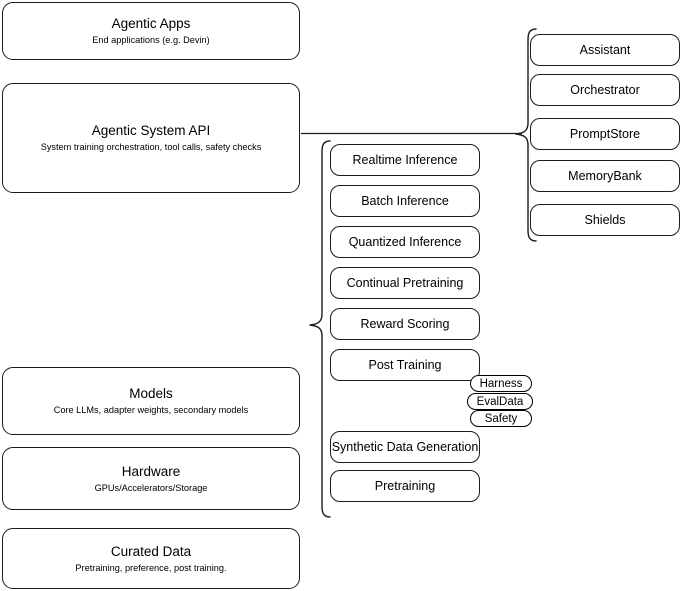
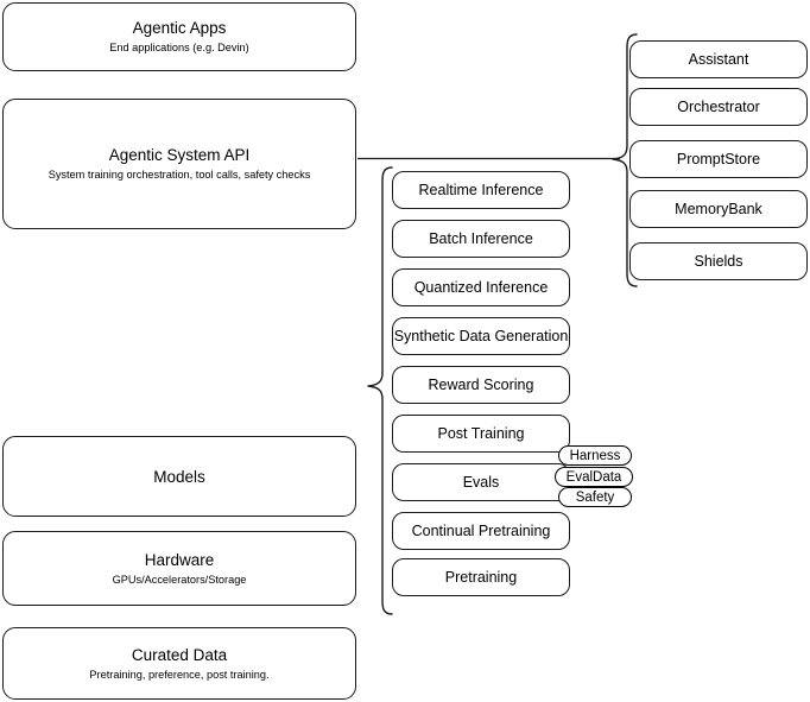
  Agentic Apps
  End applications (e.g. Devin)
  Agentic System API
  System training orchestration, tool calls, safety checks
  Models
- Core LLMs, adapter weights, secondary models
  Hardware
  GPUs/Accelerators/Storage
  Curated Data
  Pretraining, preference, post training.
  Realtime Inference
  Batch Inference
  Quantized Inference
- Continual Pretraining
+ Synthetic Data Generation
  Reward Scoring
  Post Training
+ Evals
- Synthetic Data Generation
+ Continual Pretraining
  Pretraining
  Harness
  EvalData
  Safety
  Assistant
  Orchestrator
  PromptStore
  MemoryBank
  Shields
